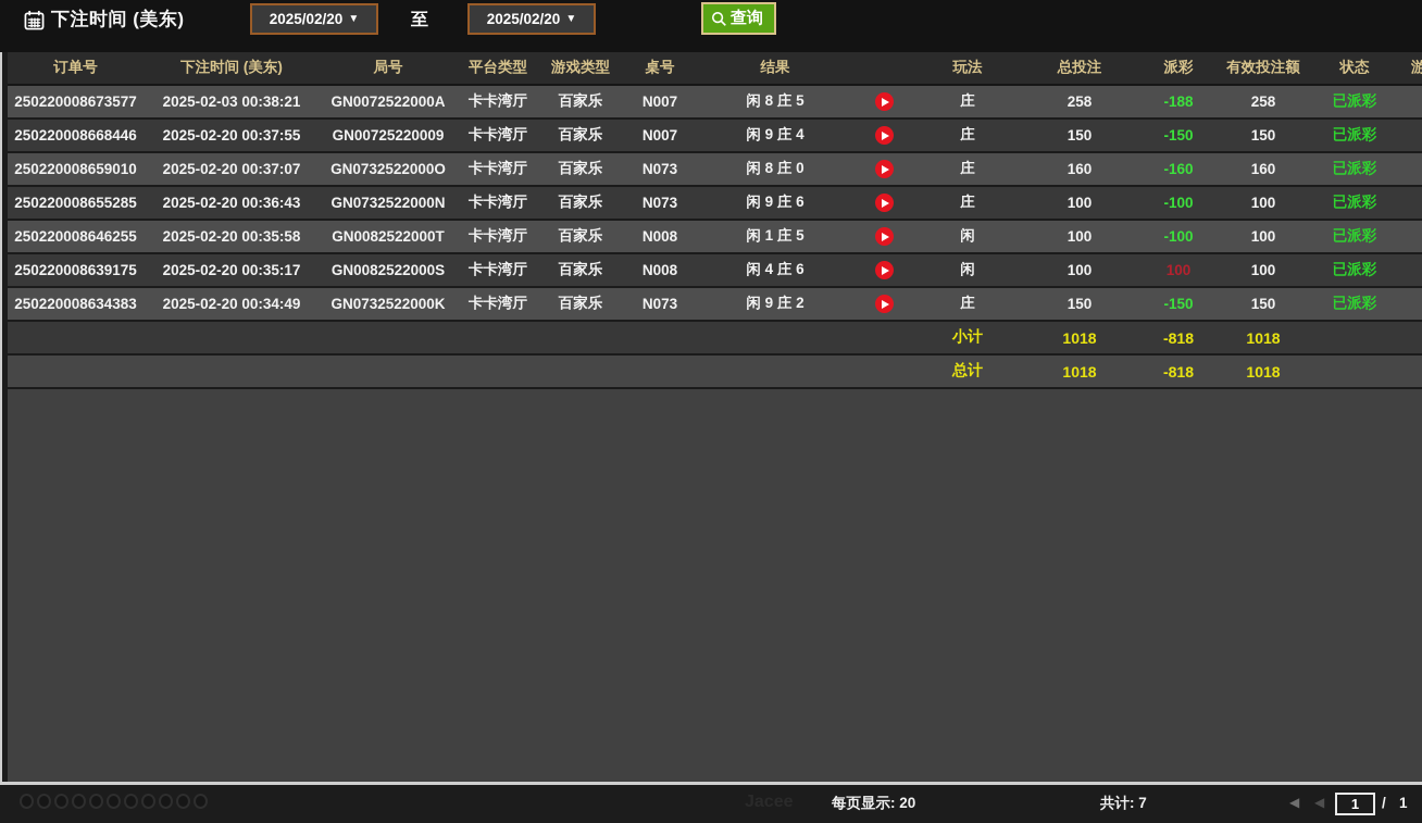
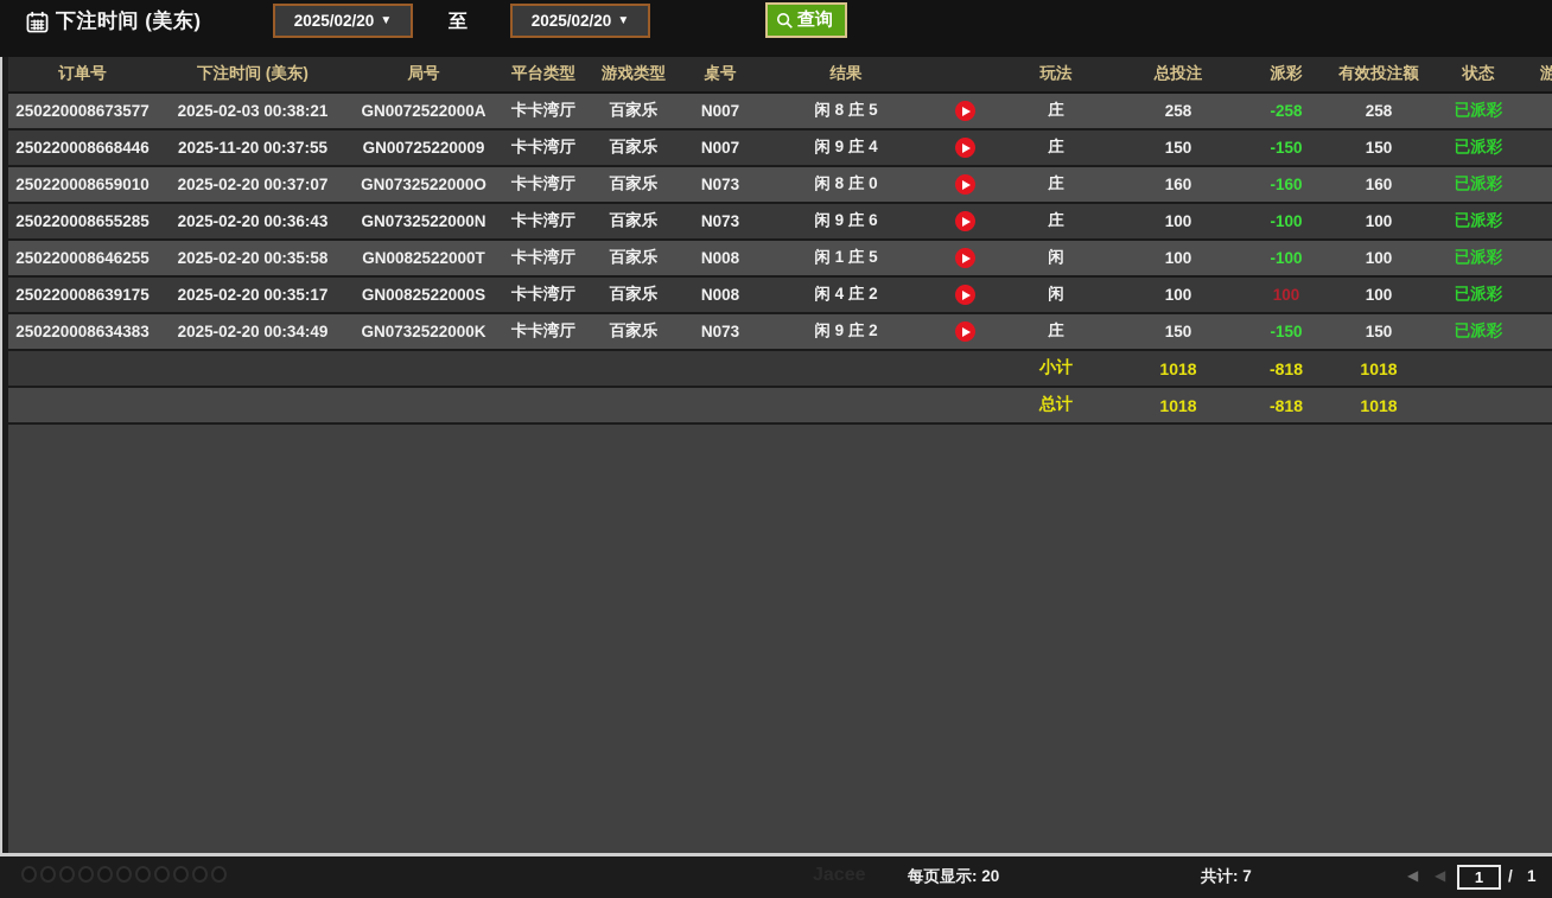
  下注时间 (美东)
  2025/02/20
  ▼
  至
  2025/02/20
  ▼
  查询
  订单号
  下注时间 (美东)
  局号
  平台类型
  游戏类型
  桌号
  结果
  玩法
  总投注
  派彩
  有效投注额
  状态
  游
  250220008673577
  2025-02-03 00:38:21
  GN0072522000A
  卡卡湾厅
  百家乐
  N007
  闲 8 庄 5
  庄
  258
- -188
+ -258
  258
  已派彩
  250220008668446
- 2025-02-20 00:37:55
+ 2025-11-20 00:37:55
  GN00725220009
  卡卡湾厅
  百家乐
  N007
  闲 9 庄 4
  庄
  150
  -150
  150
  已派彩
  250220008659010
  2025-02-20 00:37:07
  GN0732522000O
  卡卡湾厅
  百家乐
  N073
  闲 8 庄 0
  庄
  160
  -160
  160
  已派彩
  250220008655285
  2025-02-20 00:36:43
  GN0732522000N
  卡卡湾厅
  百家乐
  N073
  闲 9 庄 6
  庄
  100
  -100
  100
  已派彩
  250220008646255
  2025-02-20 00:35:58
  GN0082522000T
  卡卡湾厅
  百家乐
  N008
  闲 1 庄 5
  闲
  100
  -100
  100
  已派彩
  250220008639175
  2025-02-20 00:35:17
  GN0082522000S
  卡卡湾厅
  百家乐
  N008
- 闲 4 庄 6
+ 闲 4 庄 2
  闲
  100
  100
  100
  已派彩
  250220008634383
  2025-02-20 00:34:49
  GN0732522000K
  卡卡湾厅
  百家乐
  N073
  闲 9 庄 2
  庄
  150
  -150
  150
  已派彩
  小计
  1018
  -818
  1018
  总计
  1018
  -818
  1018
  每页显示: 20
  共计: 7
  ◀
  ◀
  1
  /
  1
